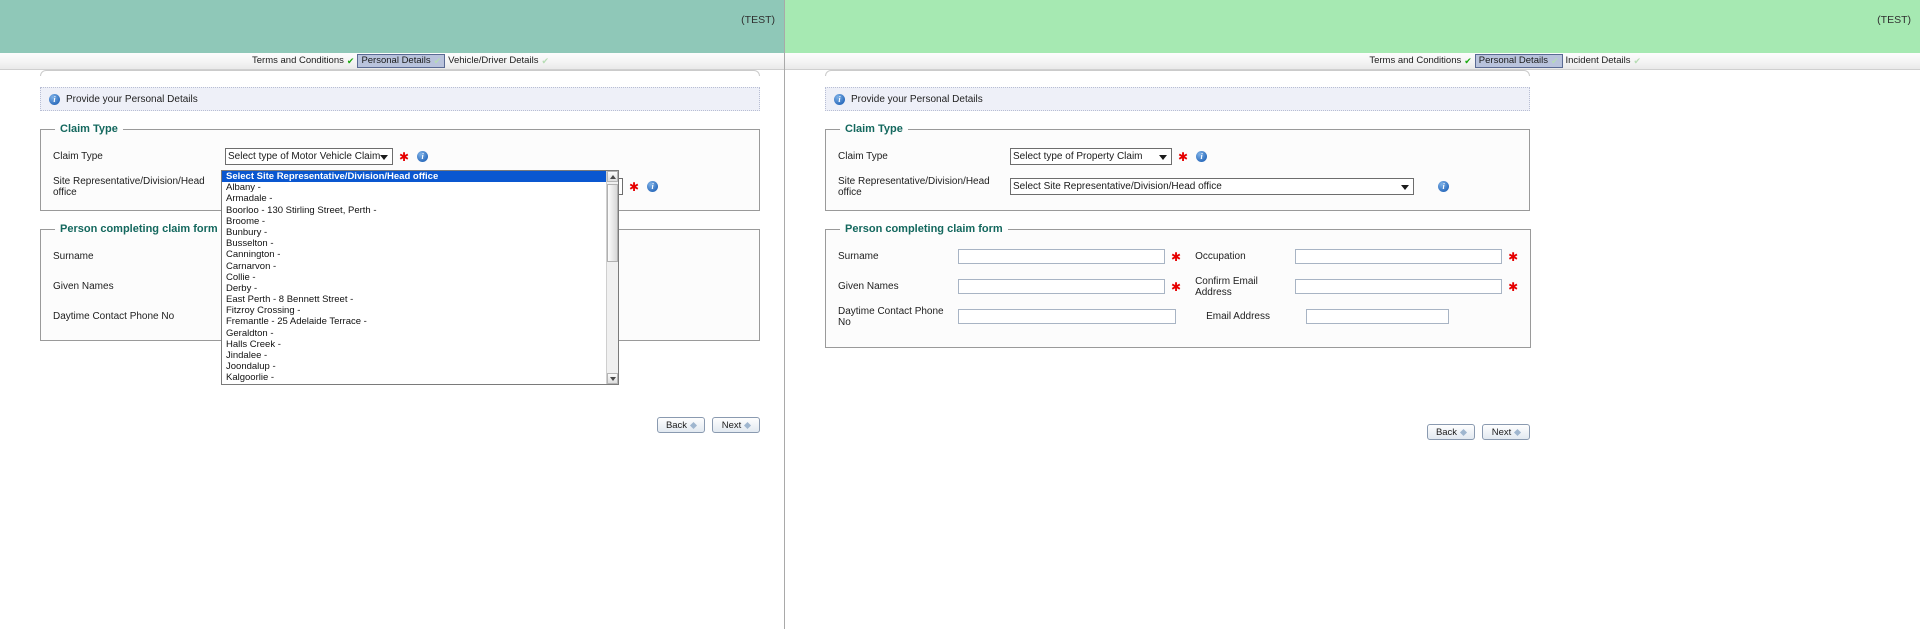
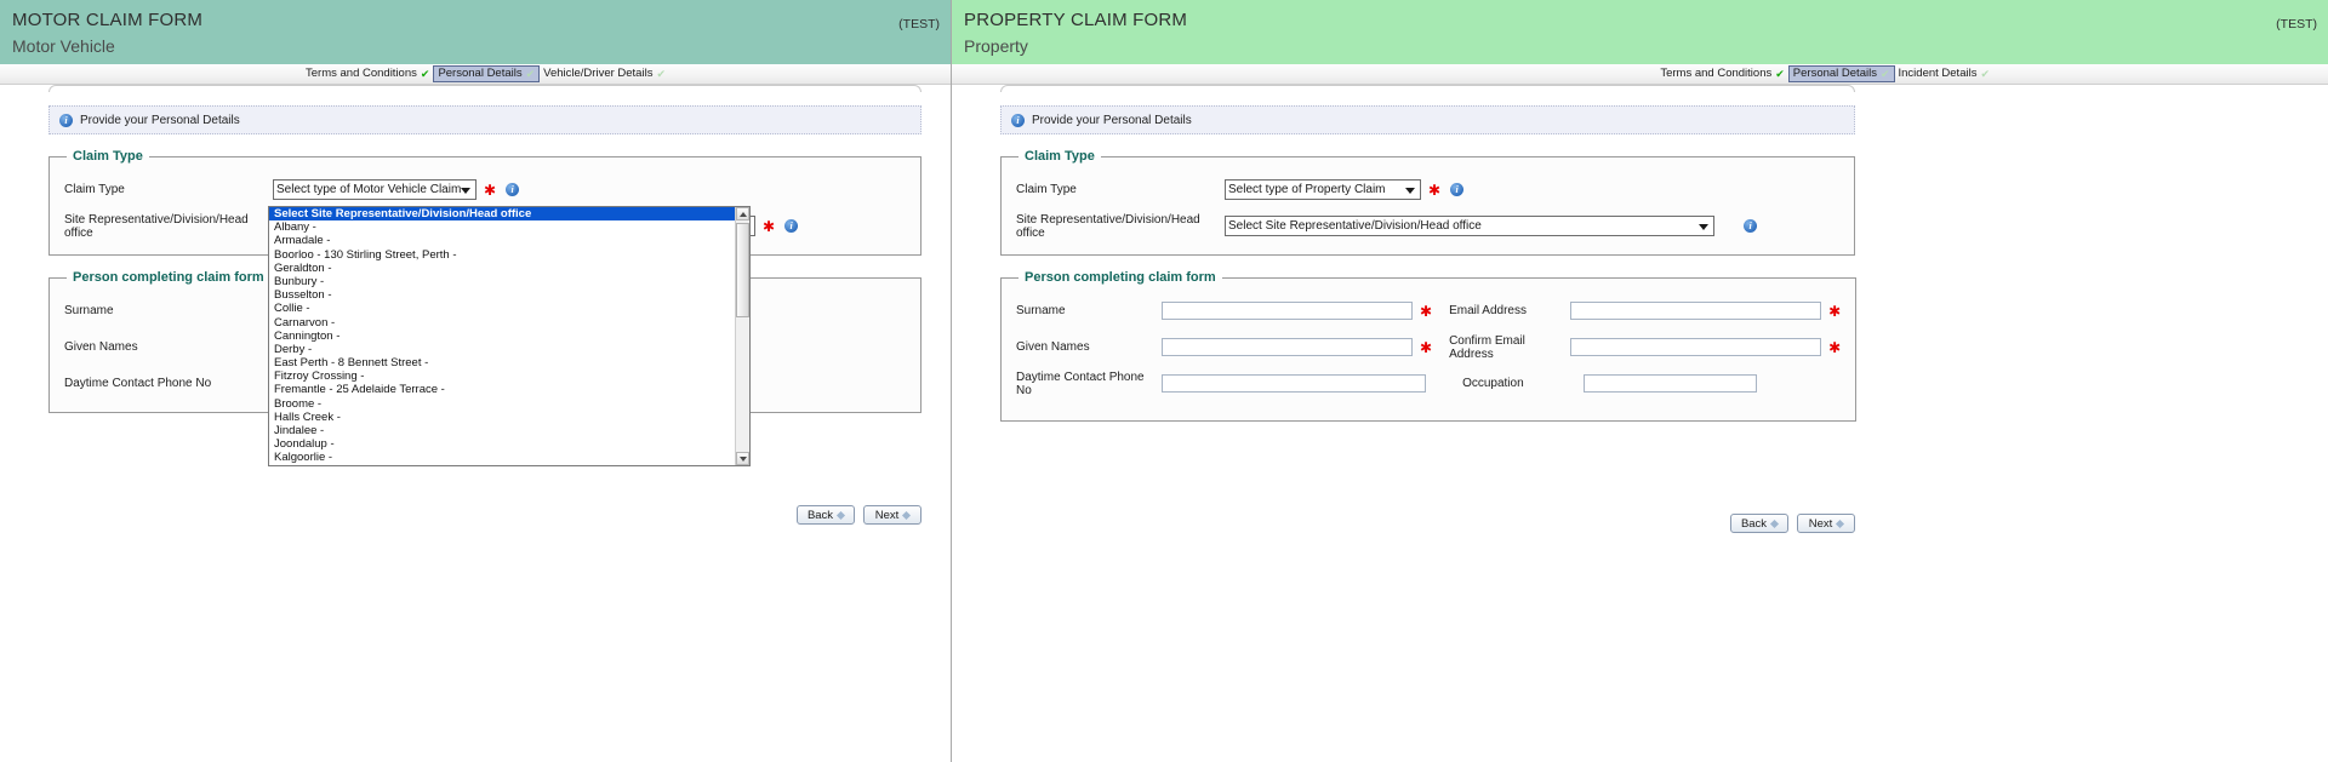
+ MOTOR CLAIM FORM
+ Motor Vehicle
  (TEST)
  Terms and Conditions
  ✔
  Personal Details
  ✔
  Vehicle/Driver Details
  ✔
  i
  Provide your Personal Details
  Claim Type
  Claim Type
  Select type of Motor Vehicle Claim
  ✱
  i
  Site Representative/Division/Head office
  ✱
  i
  Person completing claim form
  Surname
  Given Names
  Daytime Contact Phone No
  Back
  Next
  Select Site Representative/Division/Head office
  Albany -
  Armadale -
  Boorloo - 130 Stirling Street, Perth -
- Broome -
+ Geraldton -
  Bunbury -
  Busselton -
- Cannington -
+ Collie -
  Carnarvon -
- Collie -
+ Cannington -
  Derby -
  East Perth - 8 Bennett Street -
  Fitzroy Crossing -
  Fremantle - 25 Adelaide Terrace -
- Geraldton -
+ Broome -
  Halls Creek -
  Jindalee -
  Joondalup -
  Kalgoorlie -
+ PROPERTY CLAIM FORM
+ Property
  (TEST)
  Terms and Conditions
  ✔
  Personal Details
  ✔
  Incident Details
  ✔
  i
  Provide your Personal Details
  Claim Type
  Claim Type
  Select type of Property Claim
  ✱
  i
  Site Representative/Division/Head office
  Select Site Representative/Division/Head office
  i
  Person completing claim form
  Surname
  ✱
- Occupation
+ Email Address
  ✱
  Given Names
  ✱
  Confirm Email Address
  ✱
  Daytime Contact Phone No
- Email Address
+ Occupation
  Back
  Next
